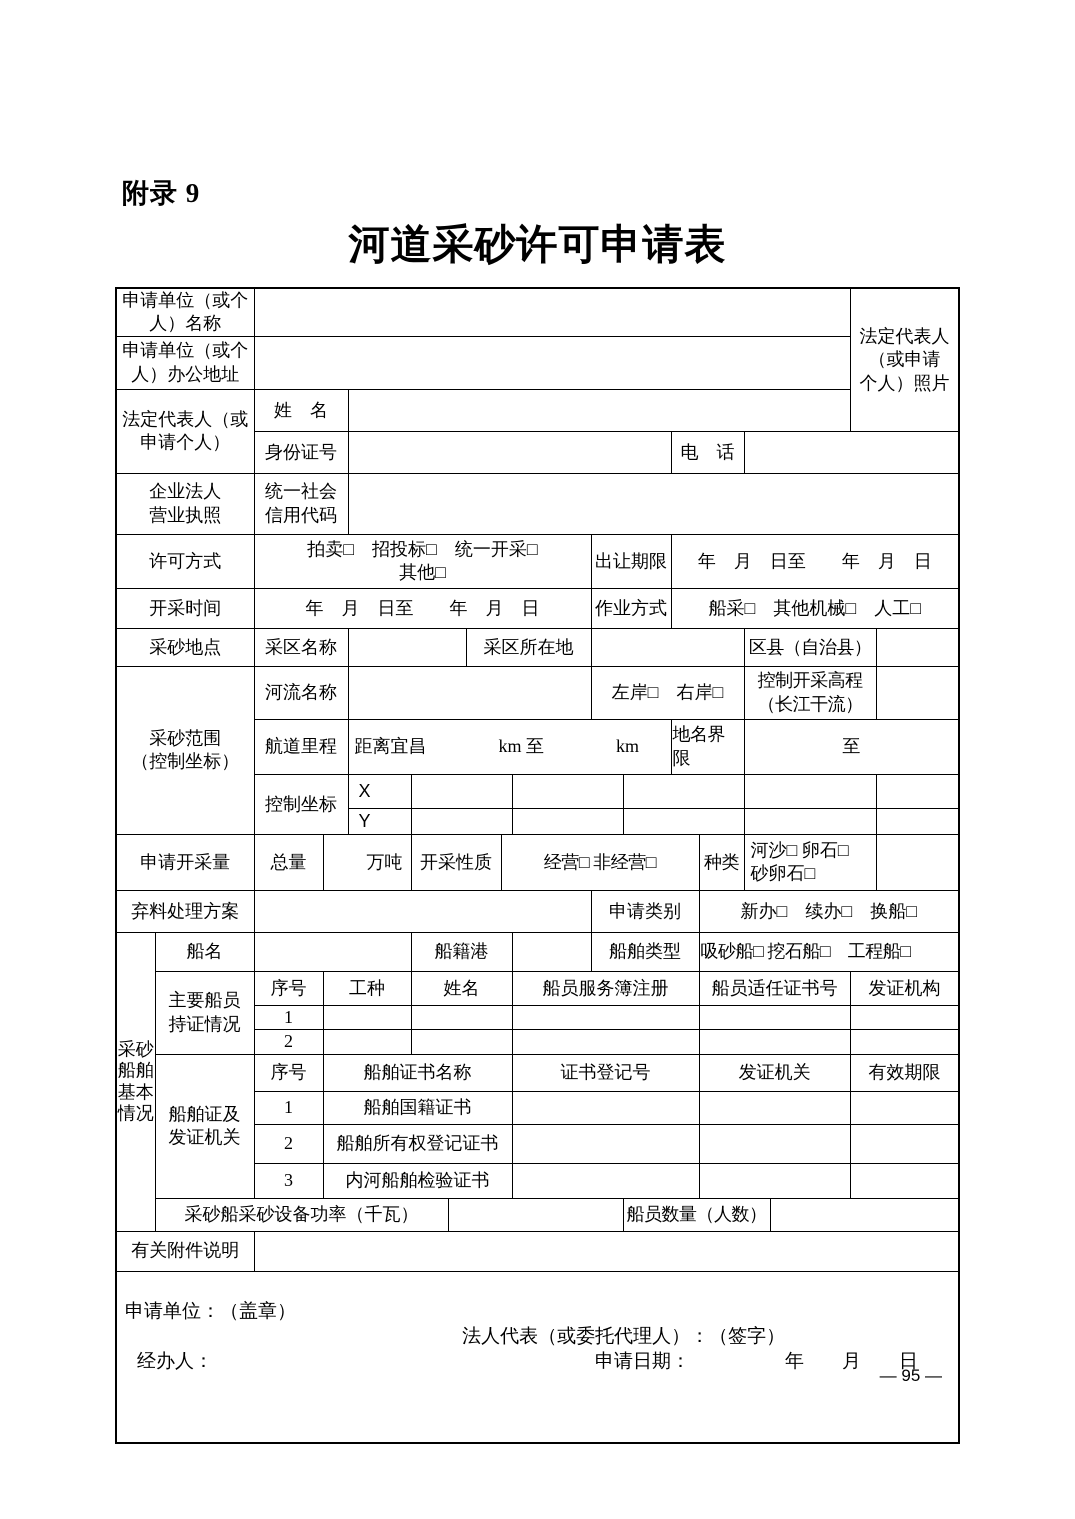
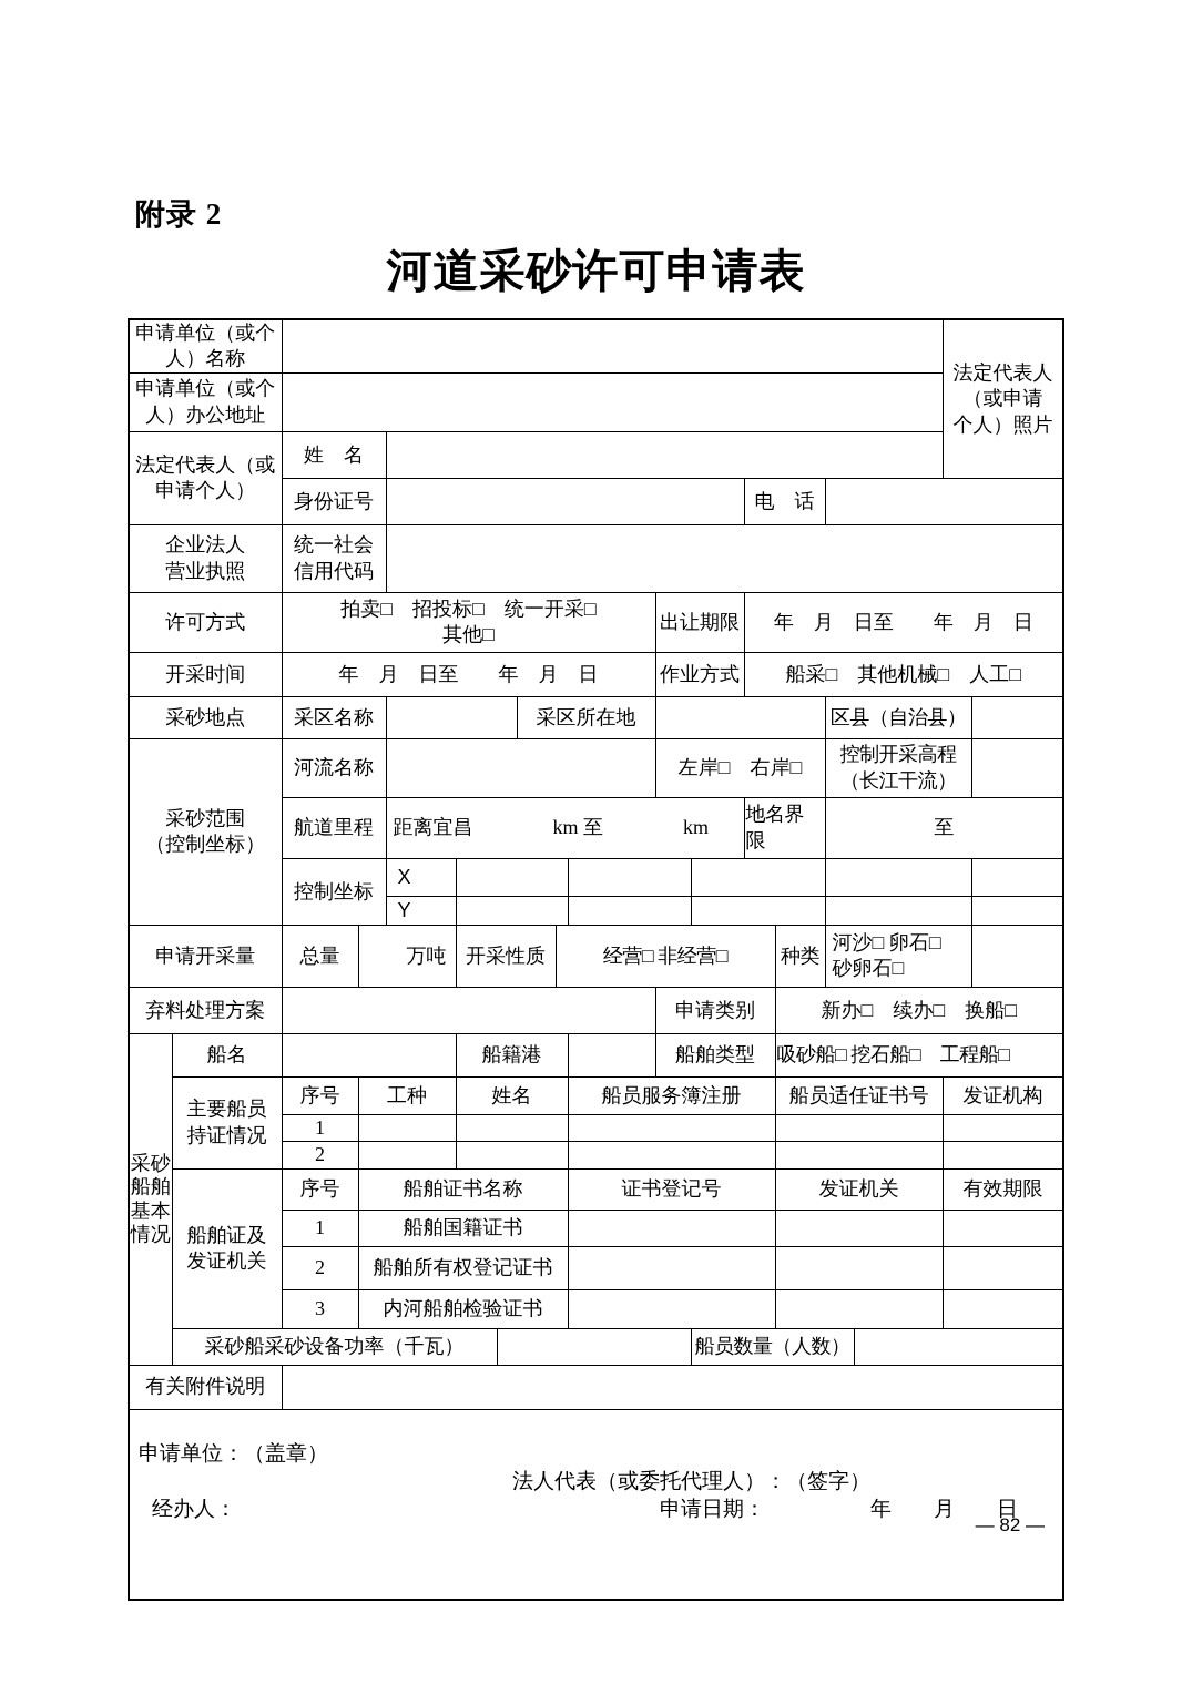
- 附录 9
+ 附录 2
  河道采砂许可申请表
  申请单位（或个 人）名称		法定代表人 （或申请 个人）照片
  申请单位（或个 人）办公地址
  法定代表人（或 申请个人）	姓 名
  身份证号		电 话
  企业法人 营业执照	统一社会 信用代码
  许可方式	拍卖□ 招投标□ 统一开采□ 其他□	出让期限	年 月 日至 年 月 日
  开采时间	年 月 日至 年 月 日	作业方式	船采□ 其他机械□ 人工□
  采砂地点	采区名称		采区所在地		区县（自治县）
  采砂范围 （控制坐标）	河流名称		左岸□ 右岸□	控制开采高程 （长江干流）
  航道里程	距离宜昌 km 至 km	地名界 限	至
  控制坐标	X
  Y
  申请开采量	总量	万吨	开采性质	经营□ 非经营□	种类	河沙□ 卵石□ 砂卵石□
  弃料处理方案		申请类别	新办□ 续办□ 换船□
  采砂 船舶 基本 情况	船名		船籍港		船舶类型	吸砂船□ 挖石船□ 工程船□
  主要船员 持证情况	序号	工种	姓名	船员服务簿注册	船员适任证书号	发证机构
  1
  2
  船舶证及 发证机关	序号	船舶证书名称	证书登记号	发证机关	有效期限
  1	船舶国籍证书
  2	船舶所有权登记证书
  3	内河船舶检验证书
  采砂船采砂设备功率（千瓦）		船员数量（人数）
  有关附件说明
  申请单位：（盖章） 法人代表（或委托代理人）：（签字） 经办人： 申请日期： 年 月 日
- — 95 —
+ — 82 —
